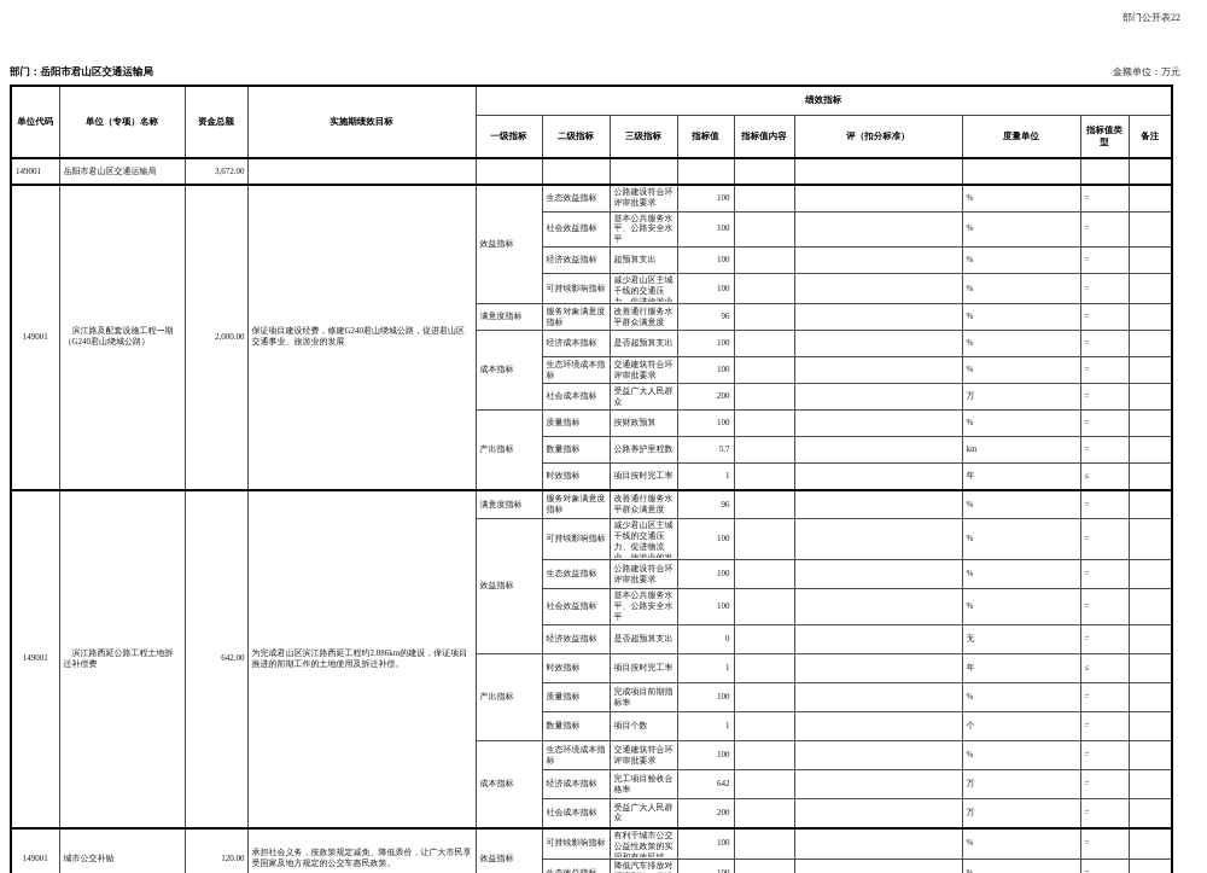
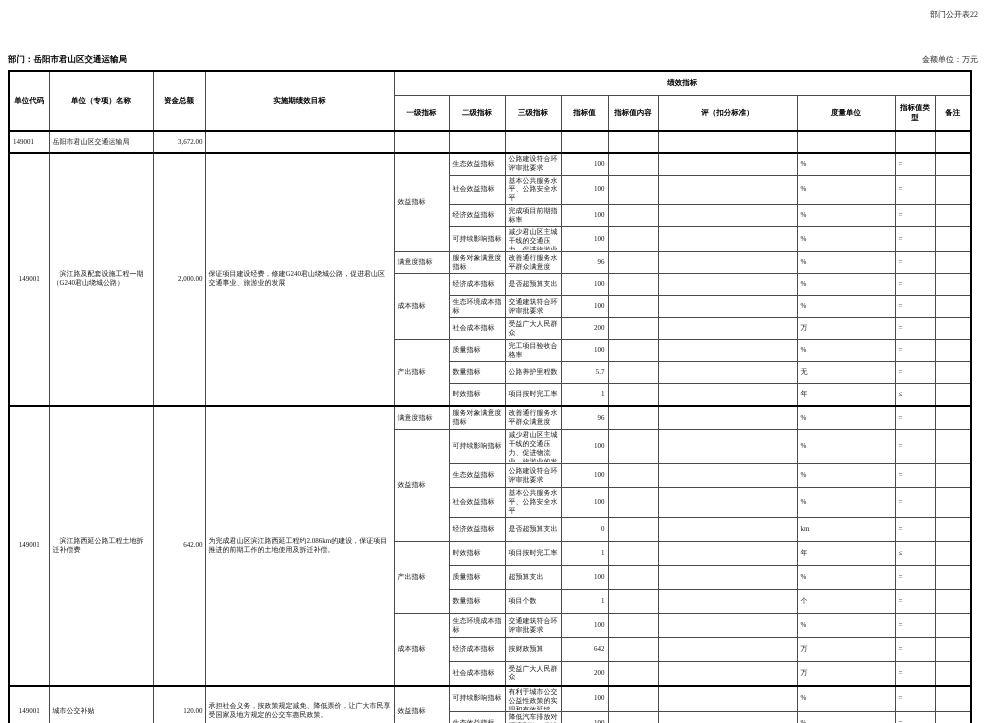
  部门公开表22
  部门：岳阳市君山区交通运输局
  金额单位：万元
  单位代码	单位（专项）名称	资金总额	实施期绩效目标	绩效指标
  一级指标	二级指标	三级指标	指标值	指标值内容	评（扣分标准）	度量单位	指标值类型	备注
  149001	岳阳市君山区交通运输局	3,672.00
  149001	滨江路及配套设施工程一期（G240君山绕城公路）	2,000.00	保证项目建设经费，修建G240君山绕城公路，促进君山区交通事业、旅游业的发展	效益指标	生态效益指标	公路建设符合环评审批要求	100			%	=
  社会效益指标	基本公共服务水平、公路安全水平	100			%	=
- 经济效益指标	超预算支出	100			%	=
+ 经济效益指标	完成项目前期指标率	100			%	=
  可持续影响指标	减少君山区主城干线的交通压力、促进旅游业	100			%	=
  成本指标	经济成本指标	是否超预算支出	100			%	=
  生态环境成本指标	交通建筑符合环评审批要求	100			%	=
  社会成本指标	受益广大人民群众	200			万	=
- 产出指标	质量指标	按财政预算	100			%	=
+ 产出指标	质量指标	完工项目验收合格率	100			%	=
- 数量指标	公路养护里程数	5.7			km	=
+ 数量指标	公路养护里程数	5.7			无	=
  时效指标	项目按时完工率	1			年	≤
  149001	滨江路西延公路工程土地拆迁补偿费	642.00	为完成君山区滨江路西延工程约2.086km的建设，保证项目推进的前期工作的土地使用及拆迁补偿。	满意度指标	服务对象满意度指标	改善通行服务水平群众满意度	96			%	=
  效益指标	可持续影响指标	减少君山区主城干线的交通压力、促进物流业、旅游业的发	100			%	=
  生态效益指标	公路建设符合环评审批要求	100			%	=
  社会效益指标	基本公共服务水平、公路安全水	100			%	=
- 经济效益指标	是否超预算支出	0			无	=
+ 经济效益指标	是否超预算支出	0			km	=
  产出指标	时效指标	项目按时完工率	1			年	≤
- 质量指标	完成项目前期指标率	100			%	=
+ 质量指标	超预算支出	100			%	=
  数量指标	项目个数	1			个	=
  成本指标	生态环境成本指标	交通建筑符合环评审批要求	100			%	=
- 经济成本指标	完工项目验收合格率	642			万	=
+ 经济成本指标	按财政预算	642			万	=
  社会成本指标	受益广大人民群众	200			万	=
  149001	城市公交补贴	120.00	承担社会义务，按政策规定减免、降低票价，让广大市民享受国家及地方规定的公交车惠民政策。	效益指标	可持续影响指标	有利于城市公交公益性政策的实现和有效延续	100			%	=
